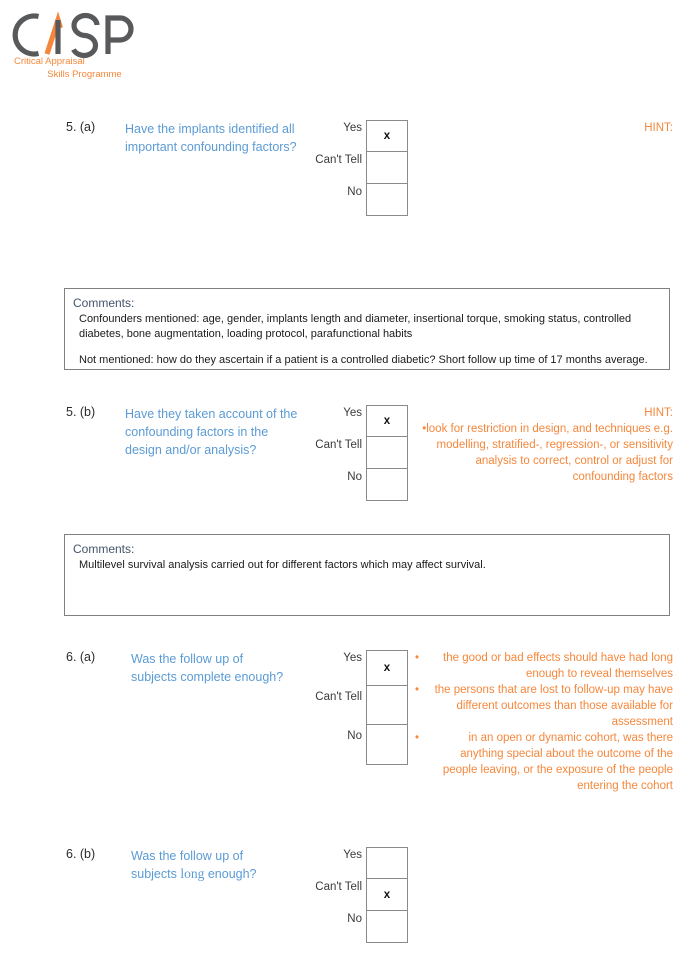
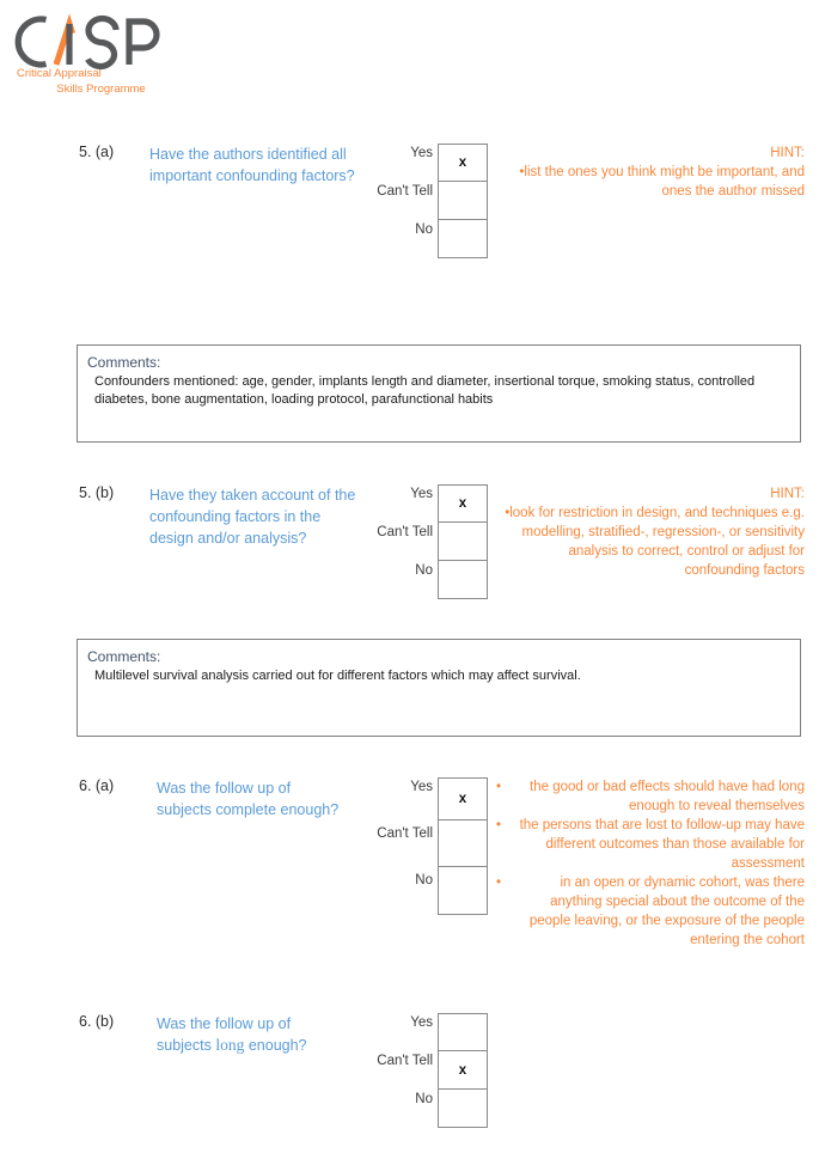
  Critical Appraisal
  Skills Programme
  5. (a)
- Have the implants identified all important confounding factors?
+ Have the authors identified all important confounding factors?
  Yes
  x
  Can't Tell
  No
  HINT:
+ •list the ones you think might be important, and ones the author missed
  Comments:
  Confounders mentioned: age, gender, implants length and diameter, insertional torque, smoking status, controlled diabetes, bone augmentation, loading protocol, parafunctional habits
- Not mentioned: how do they ascertain if a patient is a controlled diabetic? Short follow up time of 17 months average.
  5. (b)
  Have they taken account of the confounding factors in the design and/or analysis?
  Yes
  x
  Can't Tell
  No
  HINT:
  •look for restriction in design, and techniques e.g. modelling, stratified-, regression-, or sensitivity analysis to correct, control or adjust for confounding factors
  Comments:
  Multilevel survival analysis carried out for different factors which may affect survival.
  6. (a)
  Was the follow up of subjects complete enough?
  Yes
  x
  Can't Tell
  No
  •
  the good or bad effects should have had long enough to reveal themselves
  •
  the persons that are lost to follow-up may have different outcomes than those available for assessment
  •
  in an open or dynamic cohort, was there anything special about the outcome of the people leaving, or the exposure of the people entering the cohort
  6. (b)
  Was the follow up of subjects long enough?
  Yes
  Can't Tell
  x
  No
